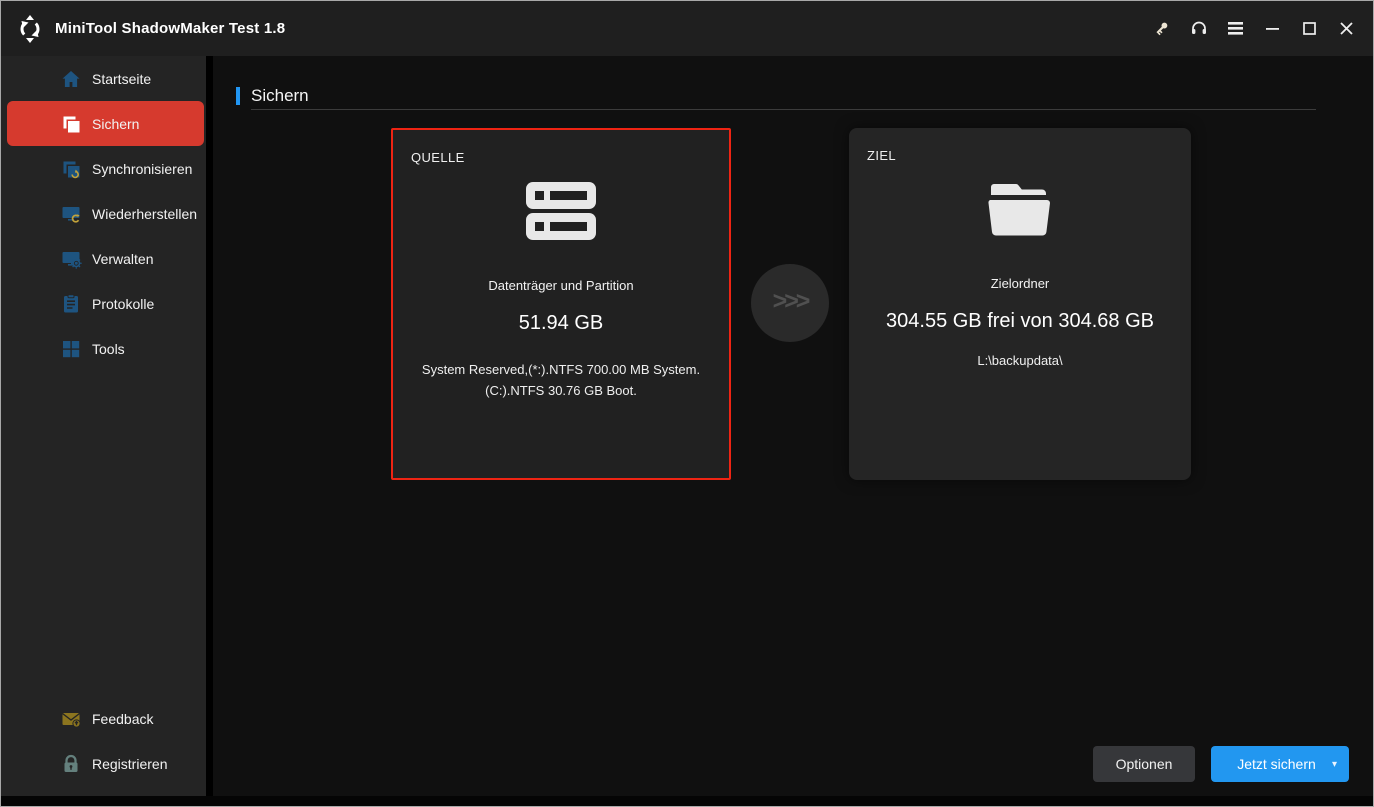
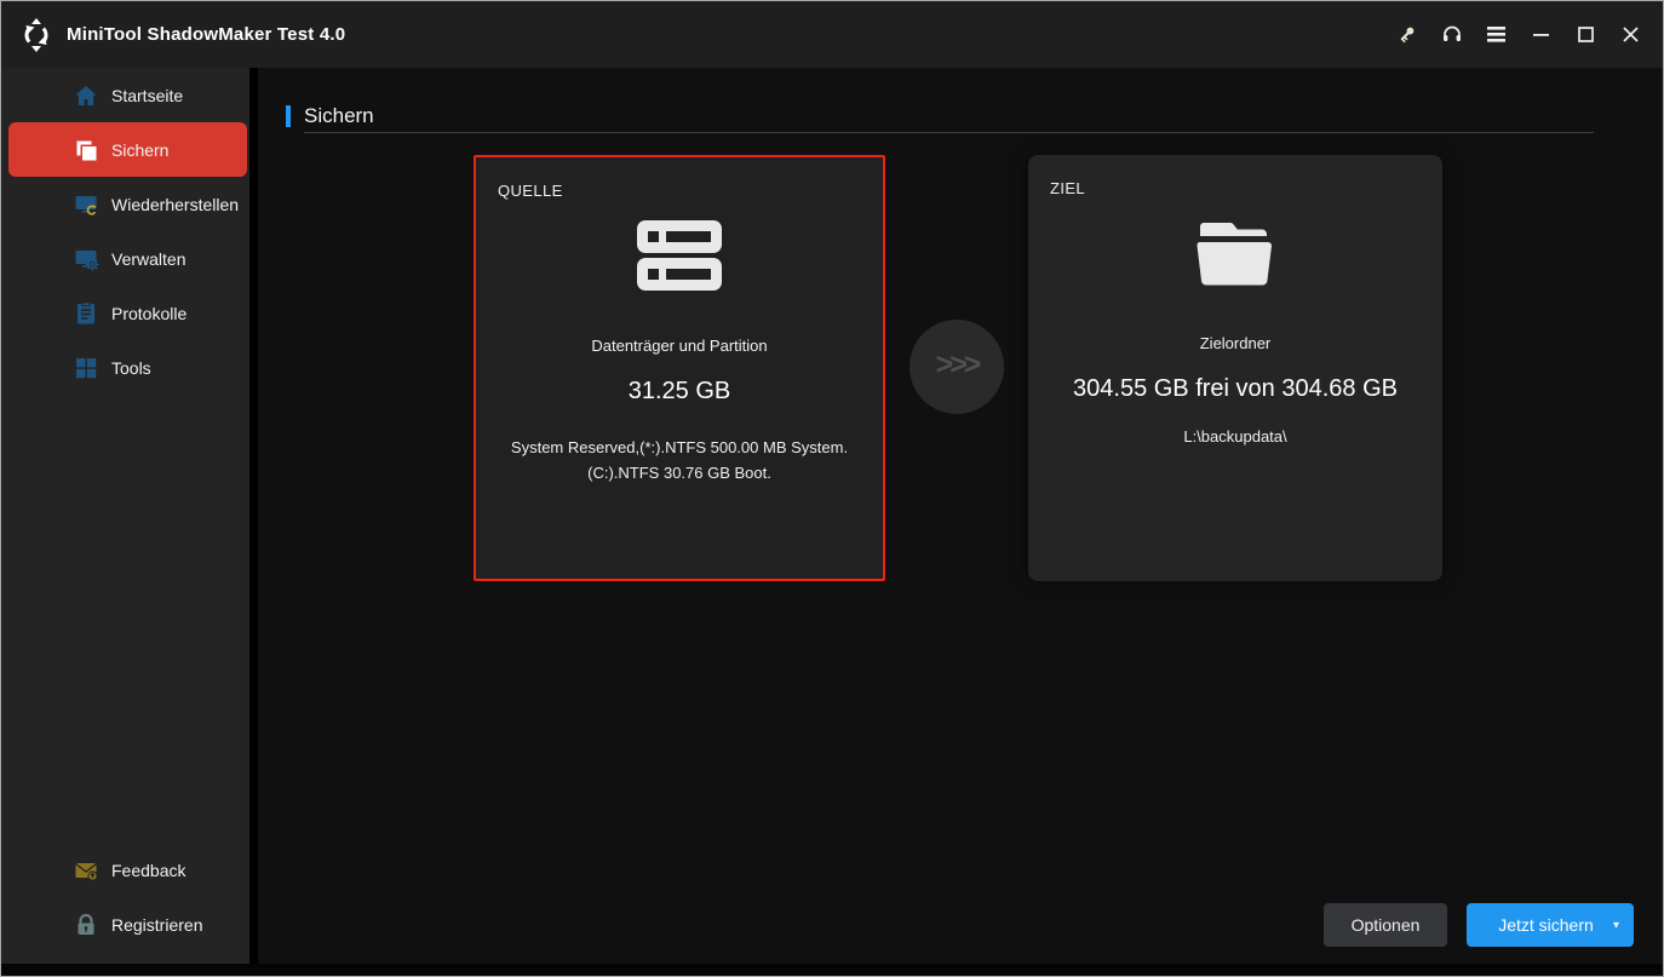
- MiniTool ShadowMaker Test 1.8
+ MiniTool ShadowMaker Test 4.0
  Startseite
  Sichern
- Synchronisieren
  Wiederherstellen
  Verwalten
  Protokolle
  Tools
  Feedback
  Registrieren
  Sichern
  QUELLE
  Datenträger und Partition
- 51.94 GB
+ 31.25 GB
- System Reserved,(*:).NTFS 700.00 MB System.
+ System Reserved,(*:).NTFS 500.00 MB System.
  (C:).NTFS 30.76 GB Boot.
  >>>
  ZIEL
  Zielordner
  304.55 GB frei von 304.68 GB
  L:\backupdata\
  Optionen
  Jetzt sichern
  ▾
